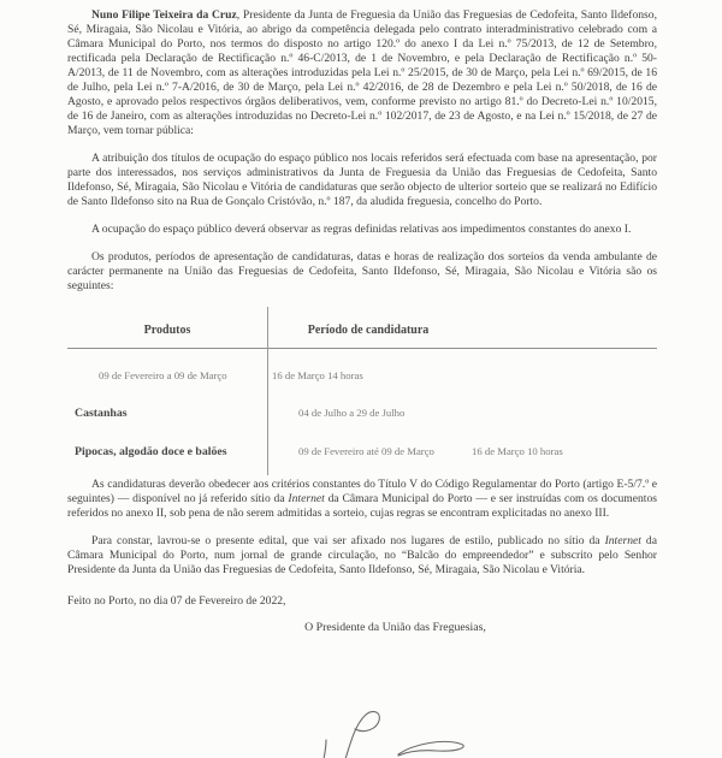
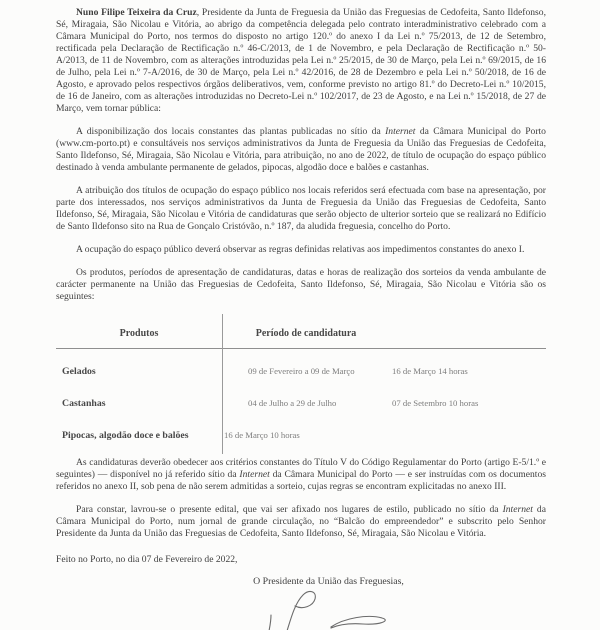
  Nuno Filipe Teixeira da Cruz, Presidente da Junta de Freguesia da União das Freguesias de Cedofeita, Santo Ildefonso, Sé, Miragaia, São Nicolau e Vitória, ao abrigo da competência delegada pelo contrato interadministrativo celebrado com a Câmara Municipal do Porto, nos termos do disposto no artigo 120.º do anexo I da Lei n.º 75/2013, de 12 de Setembro, rectificada pela Declaração de Rectificação n.º 46-C/2013, de 1 de Novembro, e pela Declaração de Rectificação n.º 50-A/2013, de 11 de Novembro, com as alterações introduzidas pela Lei n.º 25/2015, de 30 de Março, pela Lei n.º 69/2015, de 16 de Julho, pela Lei n.º 7-A/2016, de 30 de Março, pela Lei n.º 42/2016, de 28 de Dezembro e pela Lei n.º 50/2018, de 16 de Agosto, e aprovado pelos respectivos órgãos deliberativos, vem, conforme previsto no artigo 81.º do Decreto-Lei n.º 10/2015, de 16 de Janeiro, com as alterações introduzidas no Decreto-Lei n.º 102/2017, de 23 de Agosto, e na Lei n.º 15/2018, de 27 de Março, vem tornar pública:
+ A disponibilização dos locais constantes das plantas publicadas no sítio da Internet da Câmara Municipal do Porto (www.cm-porto.pt) e consultáveis nos serviços administrativos da Junta de Freguesia da União das Freguesias de Cedofeita, Santo Ildefonso, Sé, Miragaia, São Nicolau e Vitória, para atribuição, no ano de 2022, de título de ocupação do espaço público destinado à venda ambulante permanente de gelados, pipocas, algodão doce e balões e castanhas.
  A atribuição dos títulos de ocupação do espaço público nos locais referidos será efectuada com base na apresentação, por parte dos interessados, nos serviços administrativos da Junta de Freguesia da União das Freguesias de Cedofeita, Santo Ildefonso, Sé, Miragaia, São Nicolau e Vitória de candidaturas que serão objecto de ulterior sorteio que se realizará no Edifício de Santo Ildefonso sito na Rua de Gonçalo Cristóvão, n.º 187, da aludida freguesia, concelho do Porto.
  A ocupação do espaço público deverá observar as regras definidas relativas aos impedimentos constantes do anexo I.
  Os produtos, períodos de apresentação de candidaturas, datas e horas de realização dos sorteios da venda ambulante de carácter permanente na União das Freguesias de Cedofeita, Santo Ildefonso, Sé, Miragaia, São Nicolau e Vitória são os seguintes:
  Produtos
  Período de candidatura
+ Gelados
  09 de Fevereiro a 09 de Março
  16 de Março 14 horas
  Castanhas
  04 de Julho a 29 de Julho
+ 07 de Setembro 10 horas
  Pipocas, algodão doce e balões
- 09 de Fevereiro até 09 de Março
  16 de Março 10 horas
- As candidaturas deverão obedecer aos critérios constantes do Título V do Código Regulamentar do Porto (artigo E-5/7.º e seguintes) — disponível no já referido sítio da Internet da Câmara Municipal do Porto — e ser instruídas com os documentos referidos no anexo II, sob pena de não serem admitidas a sorteio, cujas regras se encontram explicitadas no anexo III.
+ As candidaturas deverão obedecer aos critérios constantes do Título V do Código Regulamentar do Porto (artigo E-5/1.º e seguintes) — disponível no já referido sítio da Internet da Câmara Municipal do Porto — e ser instruídas com os documentos referidos no anexo II, sob pena de não serem admitidas a sorteio, cujas regras se encontram explicitadas no anexo III.
  Para constar, lavrou-se o presente edital, que vai ser afixado nos lugares de estilo, publicado no sítio da Internet da Câmara Municipal do Porto, num jornal de grande circulação, no “Balcão do empreendedor” e subscrito pelo Senhor Presidente da Junta da União das Freguesias de Cedofeita, Santo Ildefonso, Sé, Miragaia, São Nicolau e Vitória.
  Feito no Porto, no dia 07 de Fevereiro de 2022,
  O Presidente da União das Freguesias,
